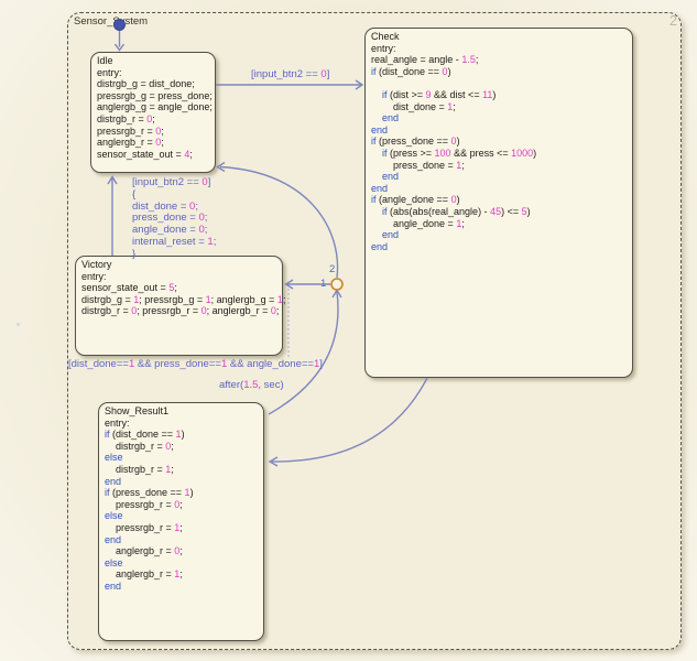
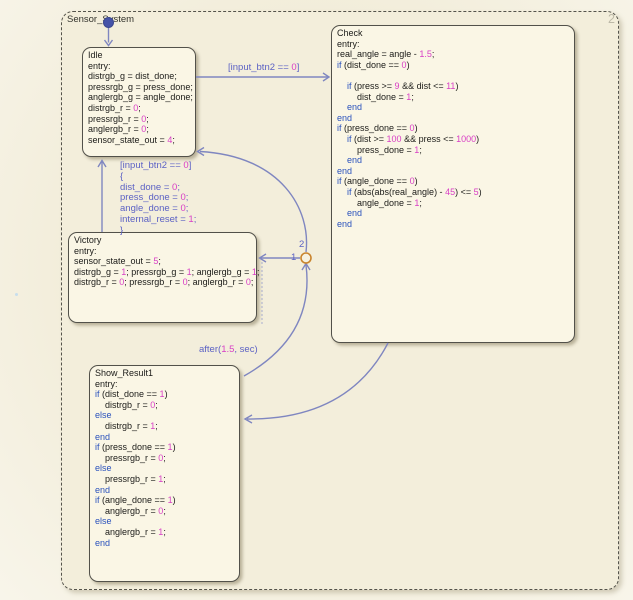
  Sensor_stem
  2
  Idle
  entry:
  distrgb_g = dist_done;
  pressrgb_g = press_done;
  anglergb_g = angle_done;
  distrgb_r = 0;
  pressrgb_r = 0;
  anglergb_r = 0;
  sensor_state_out = 4;
  Check
  entry:
  real_angle = angle - 1.5;
  if (dist_done == 0)
- if (dist >= 9 && dist <= 11)
+ if (press >= 9 && dist <= 11)
  dist_done = 1;
  end
  end
  if (press_done == 0)
- if (press >= 100 && press <= 1000)
+ if (dist >= 100 && press <= 1000)
  press_done = 1;
  end
  end
  if (angle_done == 0)
  if (abs(abs(real_angle) - 45) <= 5)
  angle_done = 1;
  end
  end
  Victory
  entry:
  sensor_state_out = 5;
  distrgb_g = 1; pressrgb_g = 1; anglergb_g = 1;
  distrgb_r = 0; pressrgb_r = 0; anglergb_r = 0;
  Show_Result1
  entry:
  if (dist_done == 1)
  distrgb_r = 0;
  else
  distrgb_r = 1;
  end
  if (press_done == 1)
  pressrgb_r = 0;
  else
  pressrgb_r = 1;
  end
+ if (angle_done == 1)
  anglergb_r = 0;
  else
  anglergb_r = 1;
  end
  [input_btn2 == 0]
  [input_btn2 == 0]
  {
  dist_done = 0;
  press_done = 0;
  angle_done = 0;
  internal_reset = 1;
  }
- [dist_done==1 && press_done==1 && angle_done==1]
  after(1.5, sec)
  1
  2
